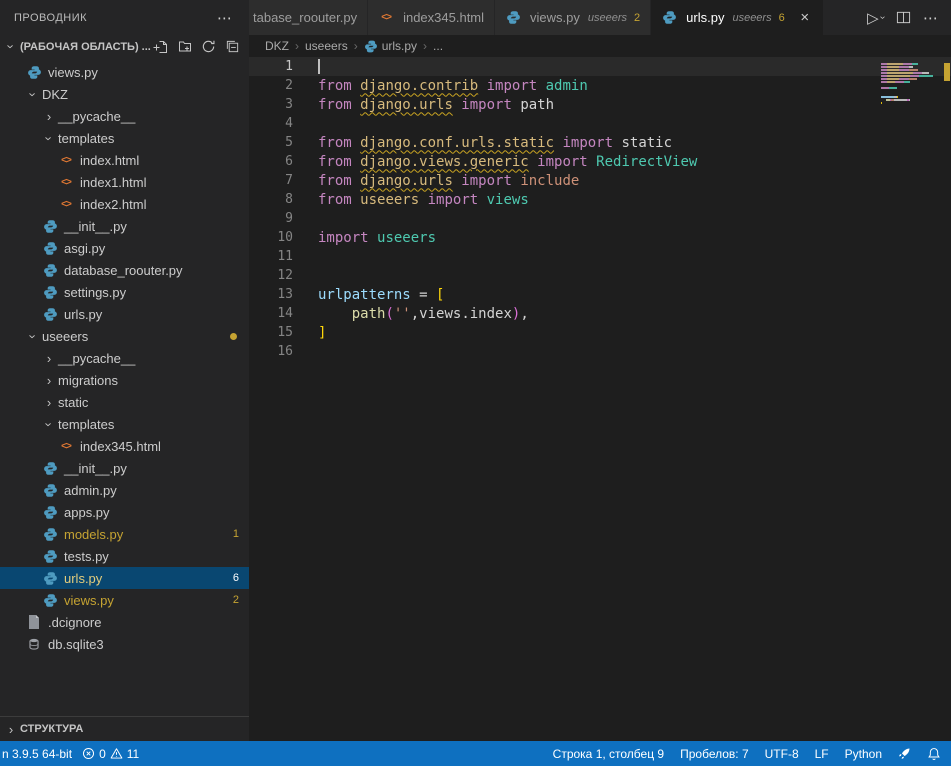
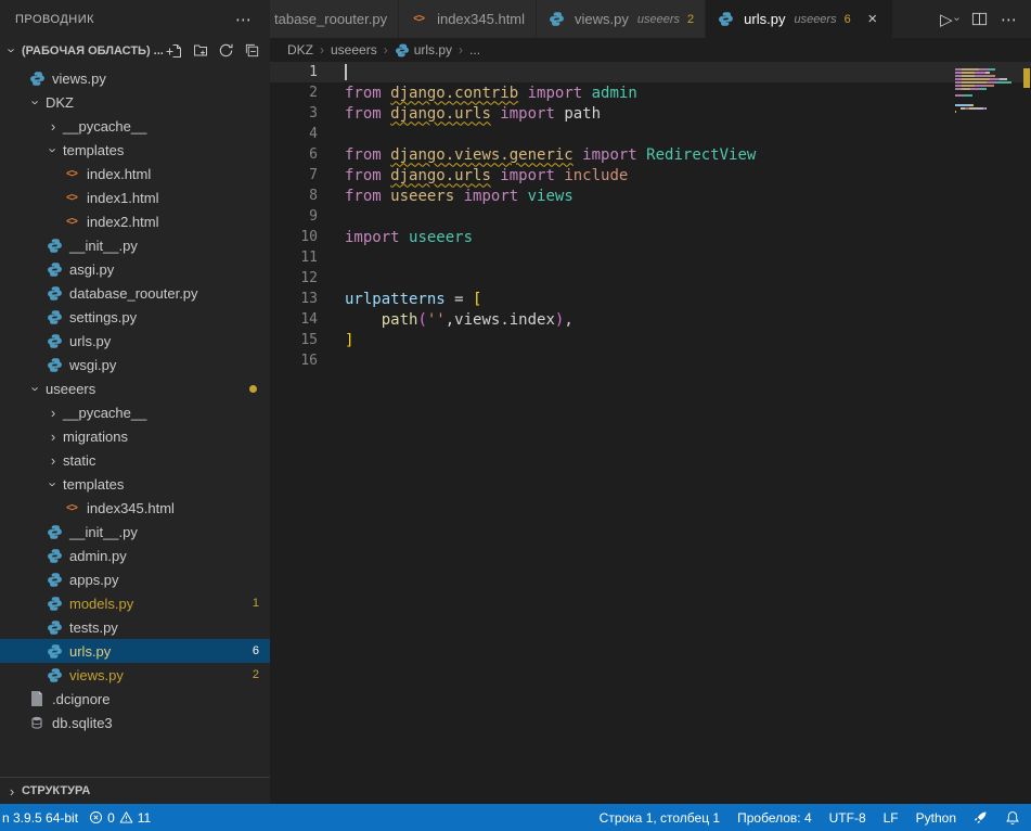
  ПРОВОДНИК
  ⋯
  (РАБОЧАЯ ОБЛАСТЬ) ...
  views.py
  DKZ
  ›
  __pycache__
  templates
  <>
  index.html
  <>
  index1.html
  <>
  index2.html
  __init__.py
  asgi.py
  database_roouter.py
  settings.py
  urls.py
+ wsgi.py
  useeers
  ›
  __pycache__
  ›
  migrations
  ›
  static
  templates
  <>
  index345.html
  __init__.py
  admin.py
  apps.py
  models.py
  1
  tests.py
  urls.py
  6
  views.py
  2
  .dcignore
  db.sqlite3
  ›
  СТРУКТУРА
  tabase_roouter.py
  <>
  index345.html
  views.py
  useeers
  2
  urls.py
  useeers
  6
  ×
  ▷
  ⋯
  DKZ
  ›
  useeers
  ›
  urls.py
  ›
  ...
  1
  2
  from django.contrib import admin
  3
  from django.urls import path
  4
- 5
- from django.conf.urls.static import static
  6
  from django.views.generic import RedirectView
  7
  from django.urls import include
  8
  from useeers import views
  9
  10
  import useeers
  11
  12
  13
  urlpatterns = [
  14
  path('',views.index),
  15
  ]
  16
  n 3.9.5 64-bit
  0
  11
- Строка 1, столбец 9
+ Строка 1, столбец 1
- Пробелов: 7
+ Пробелов: 4
  UTF-8
  LF
  Python
